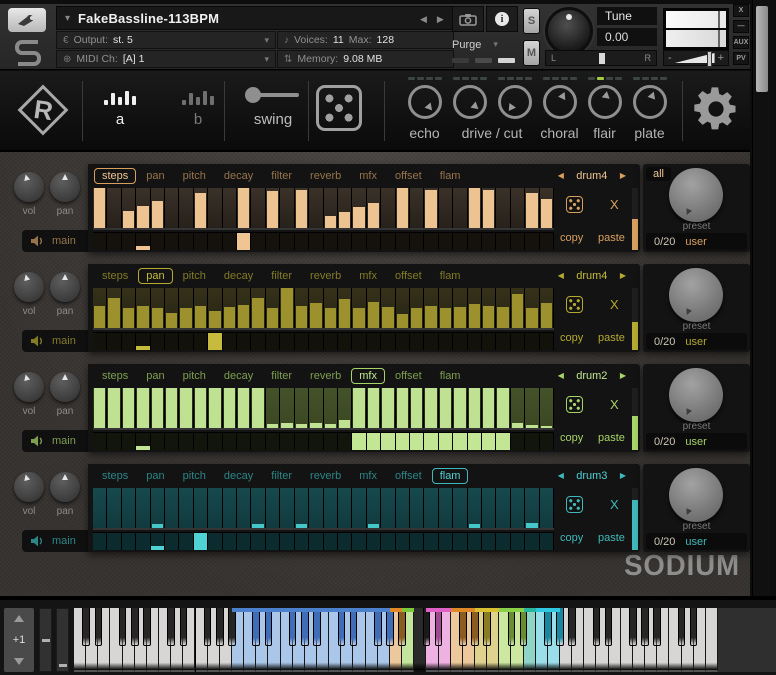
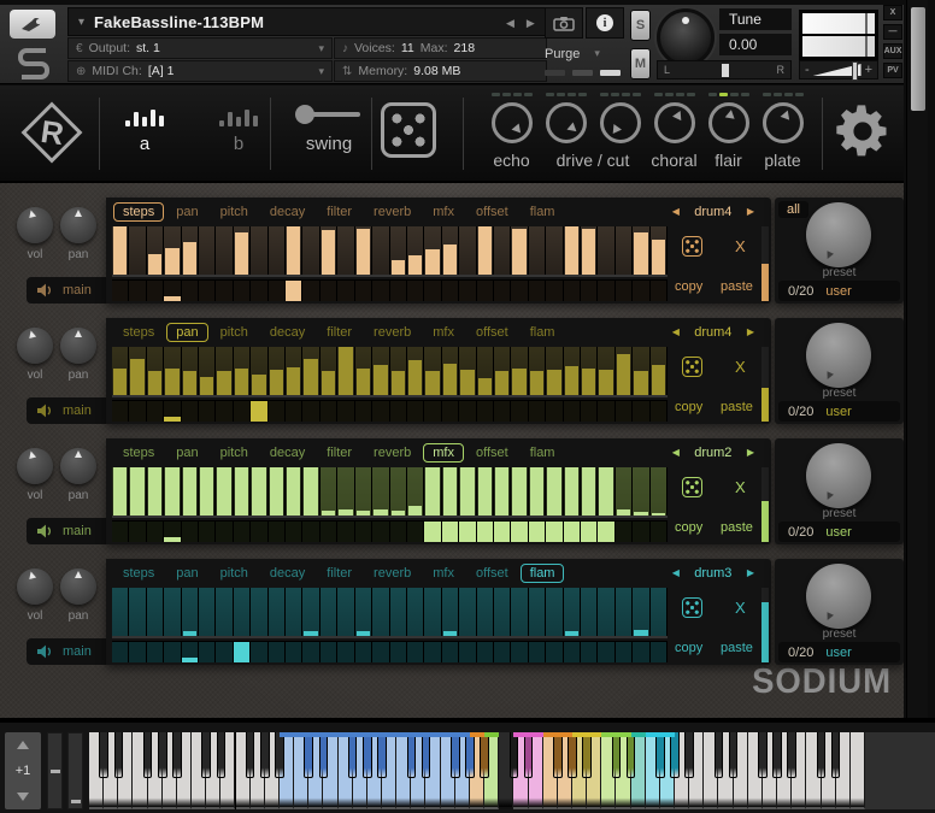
  ▾
  FakeBassline-113BPM
  €
  Output:
- st. 5
+ st. 1
  ▾
  ⊕
  MIDI Ch:
  [A] 1
  ▾
  ♪
  Voices:
  11
  Max:
- 128
+ 218
  ⇅
  Memory:
  9.08 MB
  ◀
  ▶
  i
  Purge
  ▾
  S
  M
  Tune
  0.00
  L
  R
  -
  +
  a
  b
  swing
  echo
  drive / cut
  choral
  flair
  plate
  SODIUM
  vol
  pan
  main
  steps
  pan
  pitch
  decay
  filter
  reverb
  mfx
  offset
  flam
  ◀
  drum4
  ▶
  X
  copy
  paste
  all
  preset
  0/20
  user
  vol
  pan
  main
  steps
  pan
  pitch
  decay
  filter
  reverb
  mfx
  offset
  flam
  ◀
  drum4
  ▶
  X
  copy
  paste
  preset
  0/20
  user
  vol
  pan
  main
  steps
  pan
  pitch
  decay
  filter
  reverb
  mfx
  offset
  flam
  ◀
  drum2
  ▶
  X
  copy
  paste
  preset
  0/20
  user
  vol
  pan
  main
  steps
  pan
  pitch
  decay
  filter
  reverb
  mfx
  offset
  flam
  ◀
  drum3
  ▶
  X
  copy
  paste
  preset
  0/20
  user
  +1
